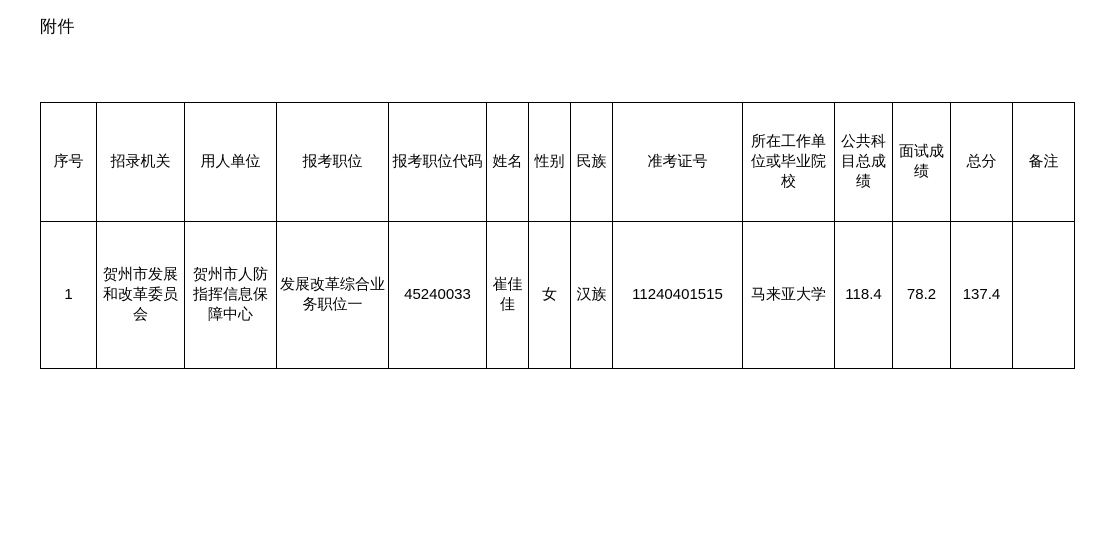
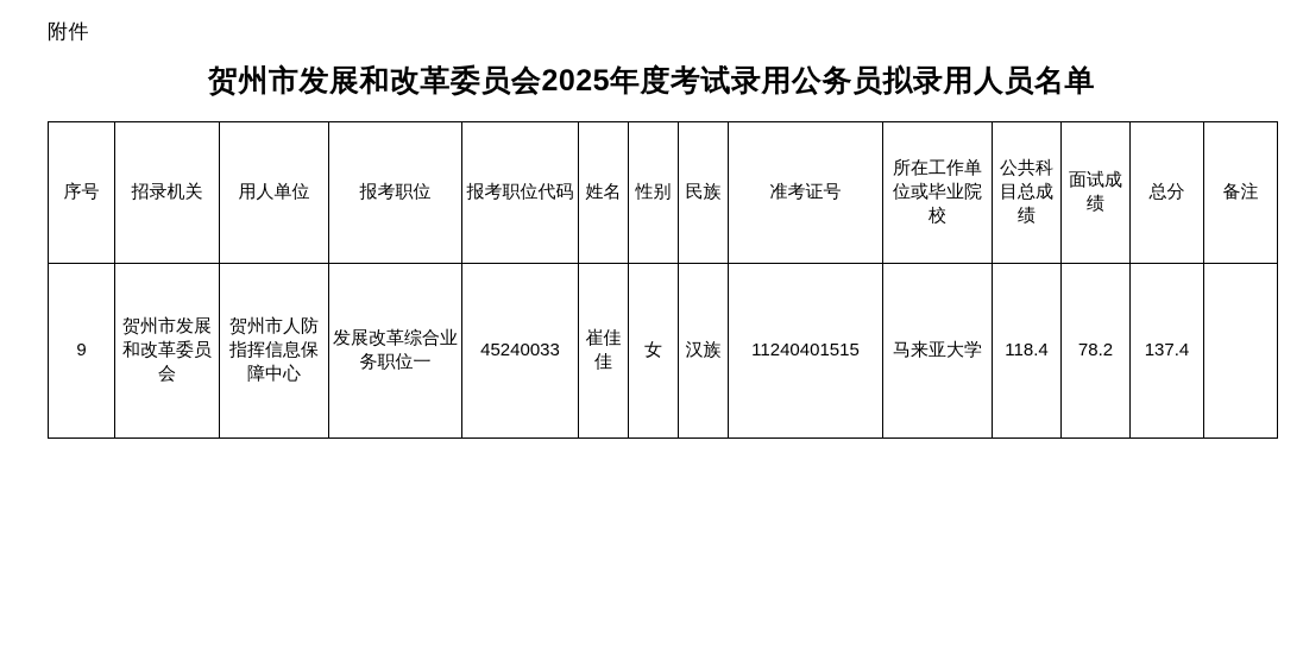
  附件
+ 贺州市发展和改革委员会2025年度考试录用公务员拟录用人员名单
  序号	招录机关	用人单位	报考职位	报考职位代码	姓名	性别	民族	准考证号	所在工作单位或毕业院校	公共科目总成绩	面试成绩	总分	备注
- 1	贺州市发展和改革委员会	贺州市人防指挥信息保障中心	发展改革综合业务职位一	45240033	崔佳佳	女	汉族	11240401515	马来亚大学	118.4	78.2	137.4
+ 9	贺州市发展和改革委员会	贺州市人防指挥信息保障中心	发展改革综合业务职位一	45240033	崔佳佳	女	汉族	11240401515	马来亚大学	118.4	78.2	137.4
